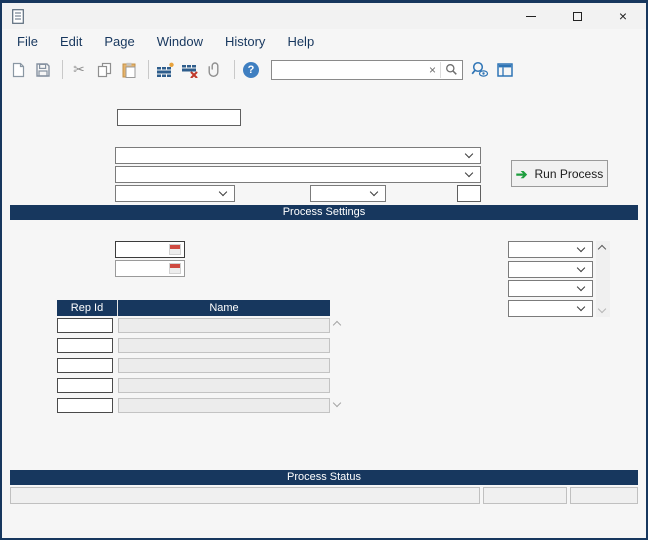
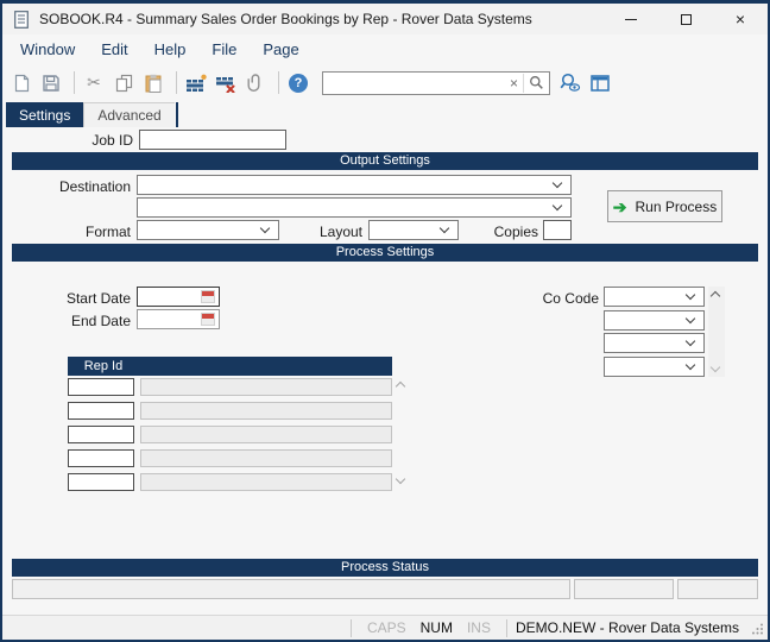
+ SOBOOK.R4 - Summary Sales Order Bookings by Rep - Rover Data Systems
  ×
- File
+ Window
  Edit
- Page
+ Help
- Window
+ File
- History
- Help
+ Page
  ✂
  ?
  ×
+ Settings
+ Advanced
+ Job ID
+ Output Settings
+ Destination
+ Format
+ Layout
+ Copies
  ➔
  Run Process
  Process Settings
+ Start Date
+ End Date
+ Co Code
  Rep Id
- Name
  Process Status
+ CAPS
+ NUM
+ INS
+ DEMO.NEW - Rover Data Systems
